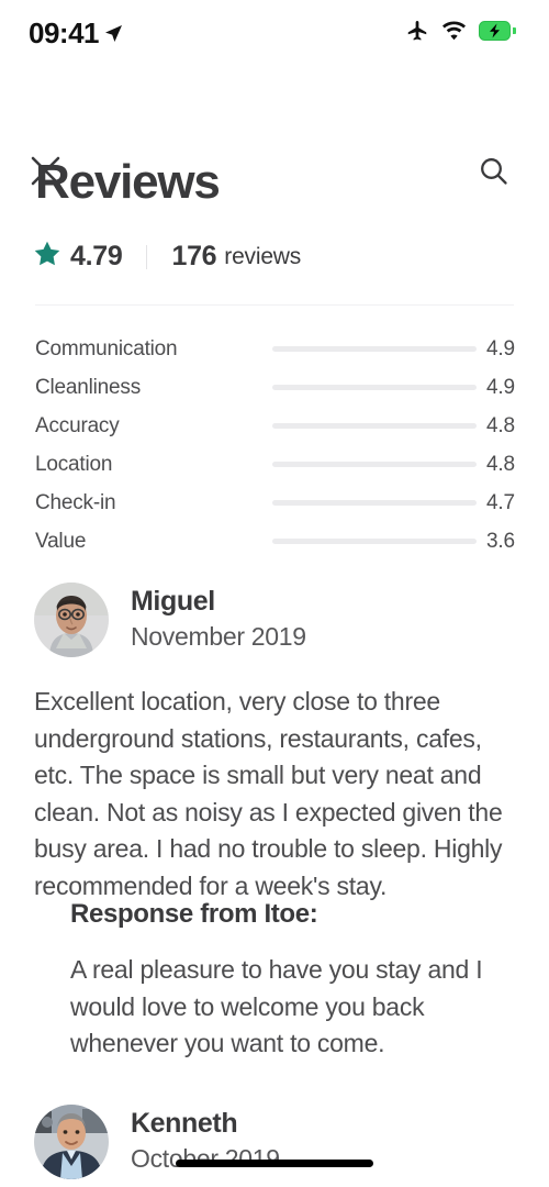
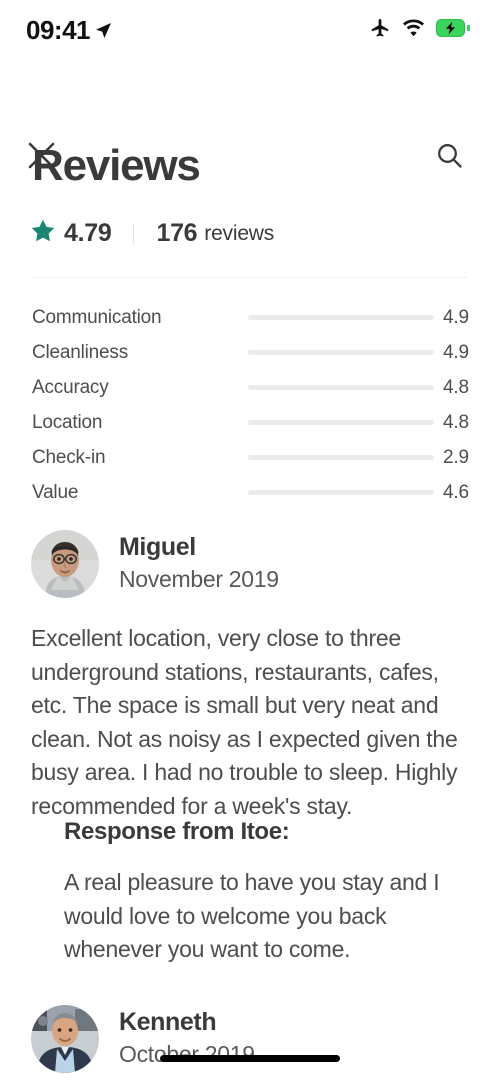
  09:41
  Reviews
  4.79
  176
  reviews
  Communication
  4.9
  Cleanliness
  4.9
  Accuracy
  4.8
  Location
  4.8
  Check-in
- 4.7
+ 2.9
  Value
- 3.6
+ 4.6
  Miguel
  November 2019
  Excellent location, very close to three underground stations, restaurants, cafes, etc. The space is small but very neat and clean. Not as noisy as I expected given the busy area. I had no trouble to sleep. Highly recommended for a week's stay.
  Response from Itoe:
  A real pleasure to have you stay and I would love to welcome you back whenever you want to come.
  Kenneth
